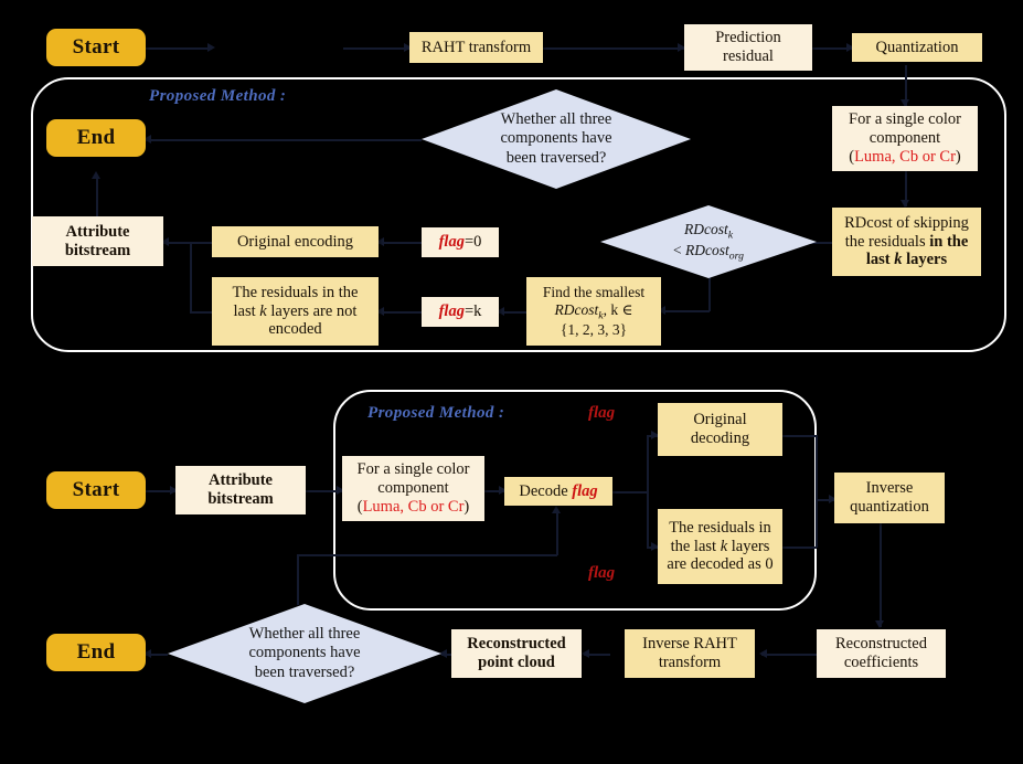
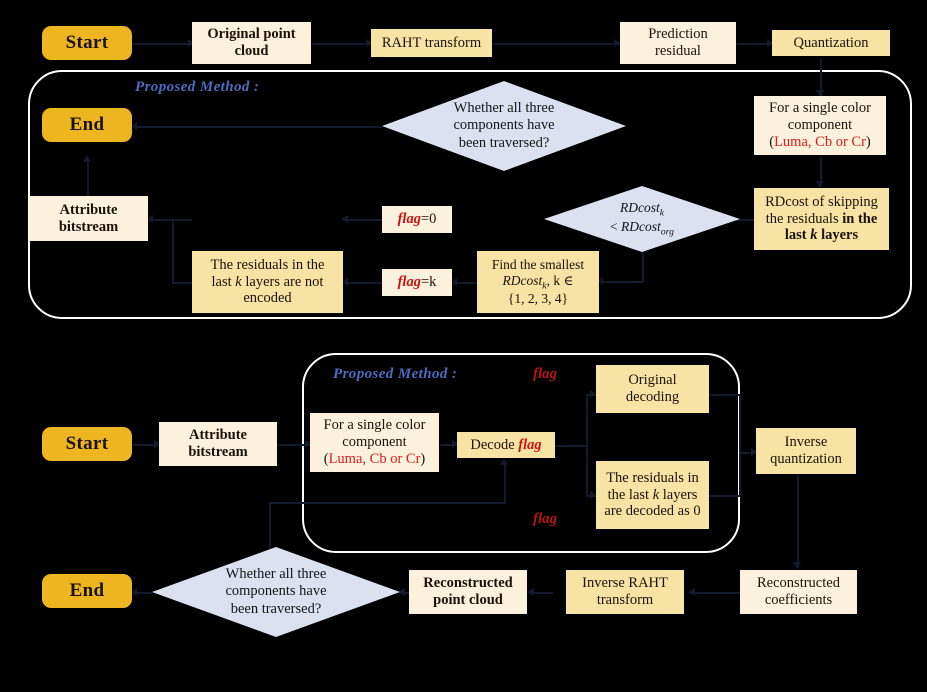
  Proposed Method :
  Start
+ Original point cloud
  RAHT transform
  Prediction residual
  Quantization
  End
  Whether all three
  components have
  been traversed?
  For a single color
  component
  (Luma, Cb or Cr)
  Attribute bitstream
- Original encoding
  flag=0
  The residuals in the
  last k layers are not
  encoded
  flag=k
  Find the smallest
  RDcostk, k ∈
- {1, 2, 3, 3}
+ {1, 2, 3, 4}
  RDcostk
  < RDcostorg
  RDcost of skipping
  the residuals in the
  last k layers
  Proposed Method :
  Start
  Attribute bitstream
  For a single color
  component
  (Luma, Cb or Cr)
  Decode flag
  flag
  flag
  Original
  decoding
  The residuals in
  the last k layers
  are decoded as 0
  Inverse
  quantization
  Reconstructed
  coefficients
  Inverse RAHT
  transform
  Reconstructed
  point cloud
  Whether all three
  components have
  been traversed?
  End
